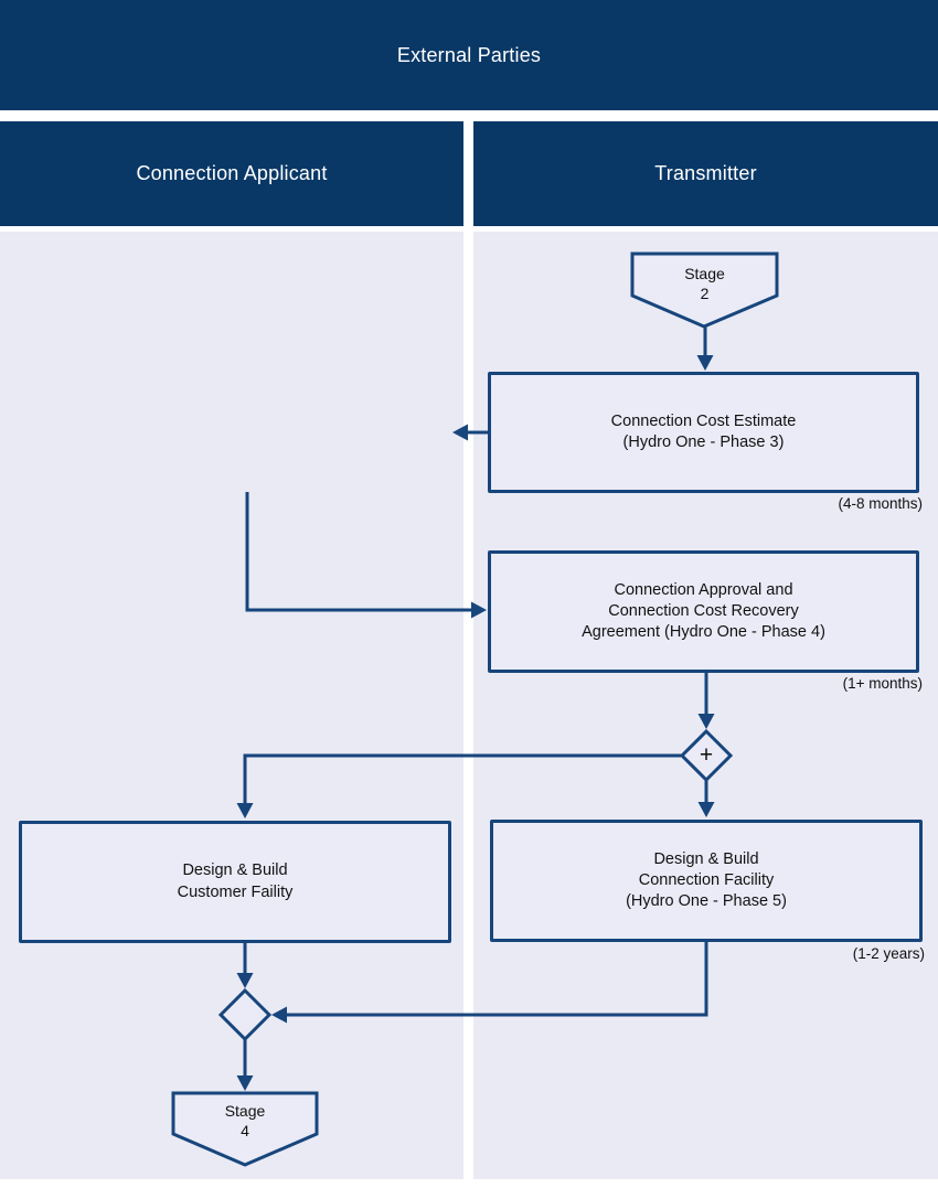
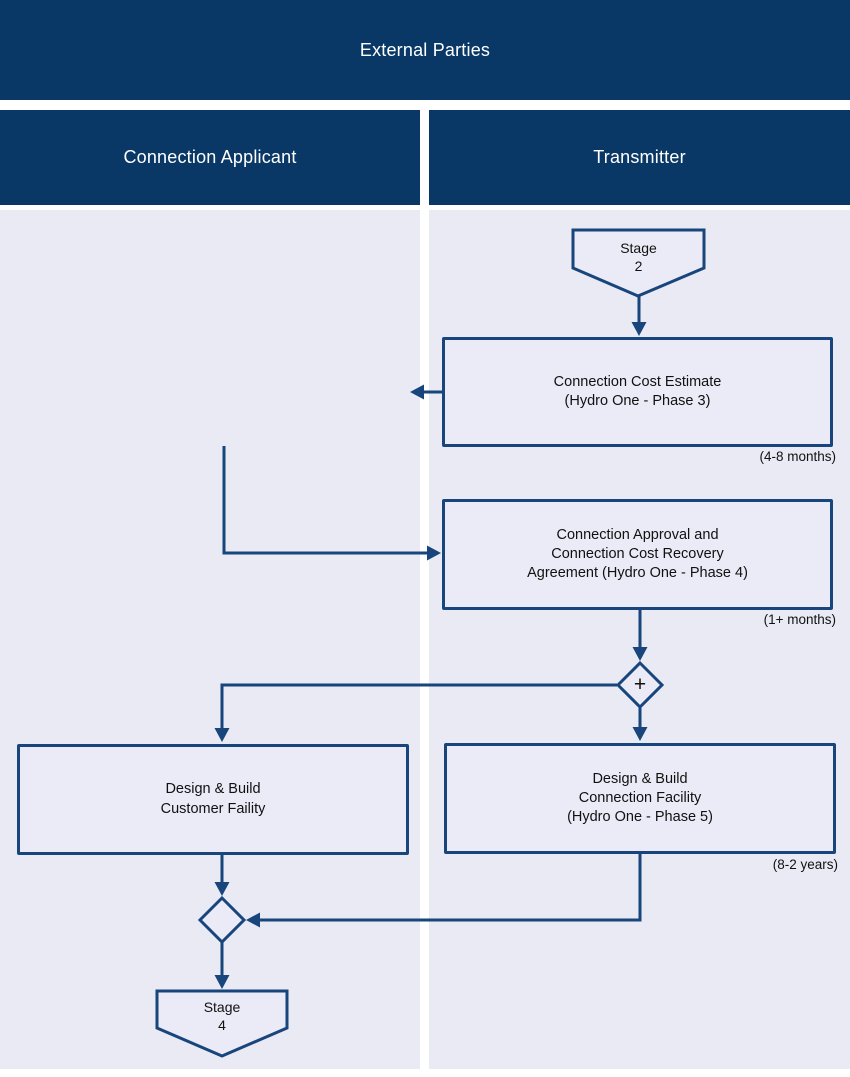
  External Parties
  Connection Applicant
  Transmitter
  Connection Cost Estimate
  (Hydro One - Phase 3)
  Connection Approval and
  Connection Cost Recovery
  Agreement (Hydro One - Phase 4)
  Design & Build
  Customer Faility
  Design & Build
  Connection Facility
  (Hydro One - Phase 5)
  Stage
  2
  Stage
  4
  +
  (4-8 months)
  (1+ months)
- (1-2 years)
+ (8-2 years)
